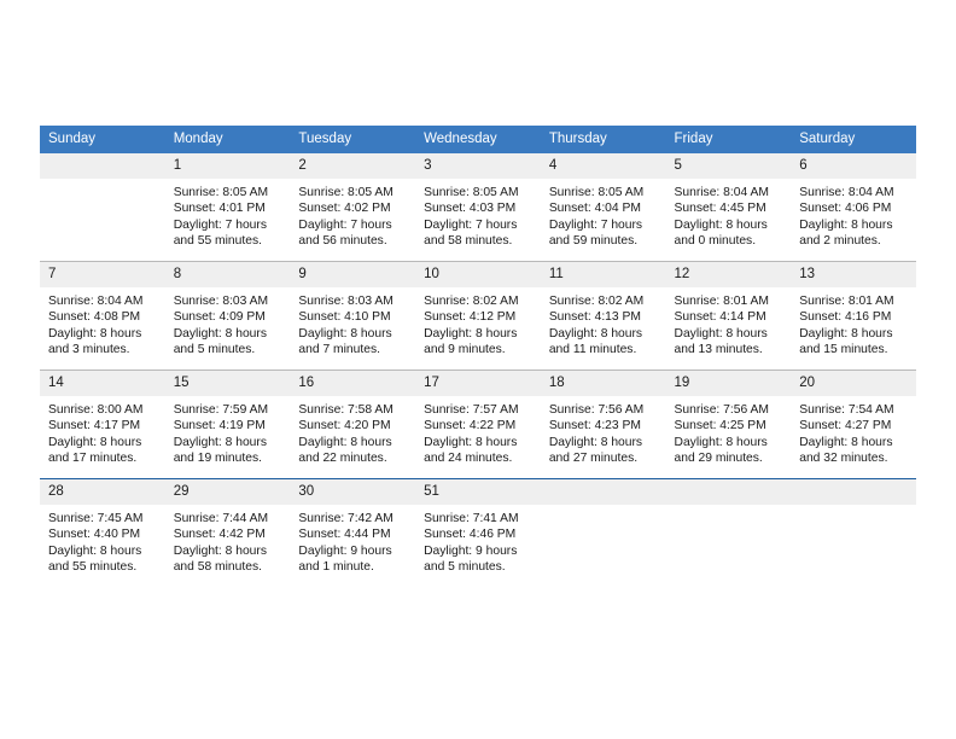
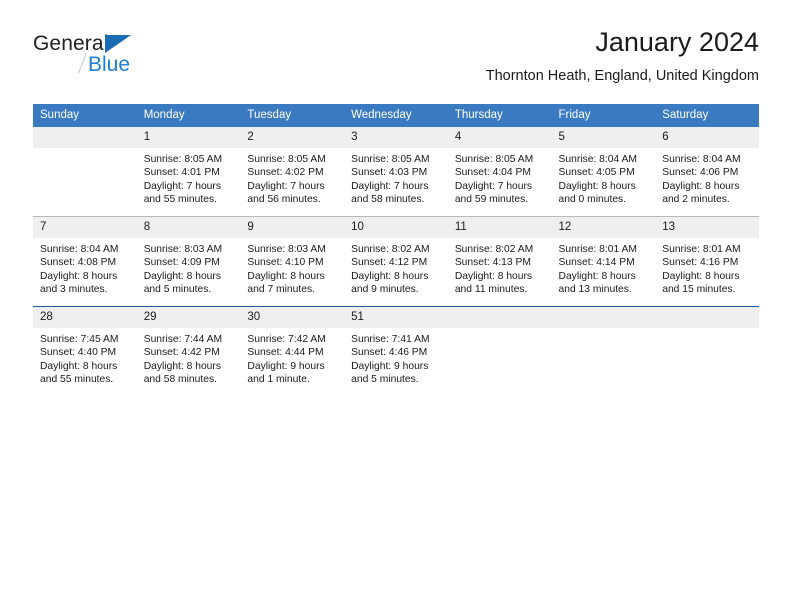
+ General
+ Blue
+ January 2024
+ Thornton Heath, England, United Kingdom
  Sunday	Monday	Tuesday	Wednesday	Thursday	Friday	Saturday
- 	1 Sunrise: 8:05 AM Sunset: 4:01 PM Daylight: 7 hours and 55 minutes.	2 Sunrise: 8:05 AM Sunset: 4:02 PM Daylight: 7 hours and 56 minutes.	3 Sunrise: 8:05 AM Sunset: 4:03 PM Daylight: 7 hours and 58 minutes.	4 Sunrise: 8:05 AM Sunset: 4:04 PM Daylight: 7 hours and 59 minutes.	5 Sunrise: 8:04 AM Sunset: 4:45 PM Daylight: 8 hours and 0 minutes.	6 Sunrise: 8:04 AM Sunset: 4:06 PM Daylight: 8 hours and 2 minutes.
+ 	1 Sunrise: 8:05 AM Sunset: 4:01 PM Daylight: 7 hours and 55 minutes.	2 Sunrise: 8:05 AM Sunset: 4:02 PM Daylight: 7 hours and 56 minutes.	3 Sunrise: 8:05 AM Sunset: 4:03 PM Daylight: 7 hours and 58 minutes.	4 Sunrise: 8:05 AM Sunset: 4:04 PM Daylight: 7 hours and 59 minutes.	5 Sunrise: 8:04 AM Sunset: 4:05 PM Daylight: 8 hours and 0 minutes.	6 Sunrise: 8:04 AM Sunset: 4:06 PM Daylight: 8 hours and 2 minutes.
  7 Sunrise: 8:04 AM Sunset: 4:08 PM Daylight: 8 hours and 3 minutes.	8 Sunrise: 8:03 AM Sunset: 4:09 PM Daylight: 8 hours and 5 minutes.	9 Sunrise: 8:03 AM Sunset: 4:10 PM Daylight: 8 hours and 7 minutes.	10 Sunrise: 8:02 AM Sunset: 4:12 PM Daylight: 8 hours and 9 minutes.	11 Sunrise: 8:02 AM Sunset: 4:13 PM Daylight: 8 hours and 11 minutes.	12 Sunrise: 8:01 AM Sunset: 4:14 PM Daylight: 8 hours and 13 minutes.	13 Sunrise: 8:01 AM Sunset: 4:16 PM Daylight: 8 hours and 15 minutes.
- 14 Sunrise: 8:00 AM Sunset: 4:17 PM Daylight: 8 hours and 17 minutes.	15 Sunrise: 7:59 AM Sunset: 4:19 PM Daylight: 8 hours and 19 minutes.	16 Sunrise: 7:58 AM Sunset: 4:20 PM Daylight: 8 hours and 22 minutes.	17 Sunrise: 7:57 AM Sunset: 4:22 PM Daylight: 8 hours and 24 minutes.	18 Sunrise: 7:56 AM Sunset: 4:23 PM Daylight: 8 hours and 27 minutes.	19 Sunrise: 7:56 AM Sunset: 4:25 PM Daylight: 8 hours and 29 minutes.	20 Sunrise: 7:54 AM Sunset: 4:27 PM Daylight: 8 hours and 32 minutes.
  28 Sunrise: 7:45 AM Sunset: 4:40 PM Daylight: 8 hours and 55 minutes.	29 Sunrise: 7:44 AM Sunset: 4:42 PM Daylight: 8 hours and 58 minutes.	30 Sunrise: 7:42 AM Sunset: 4:44 PM Daylight: 9 hours and 1 minute.	51 Sunrise: 7:41 AM Sunset: 4:46 PM Daylight: 9 hours and 5 minutes.
